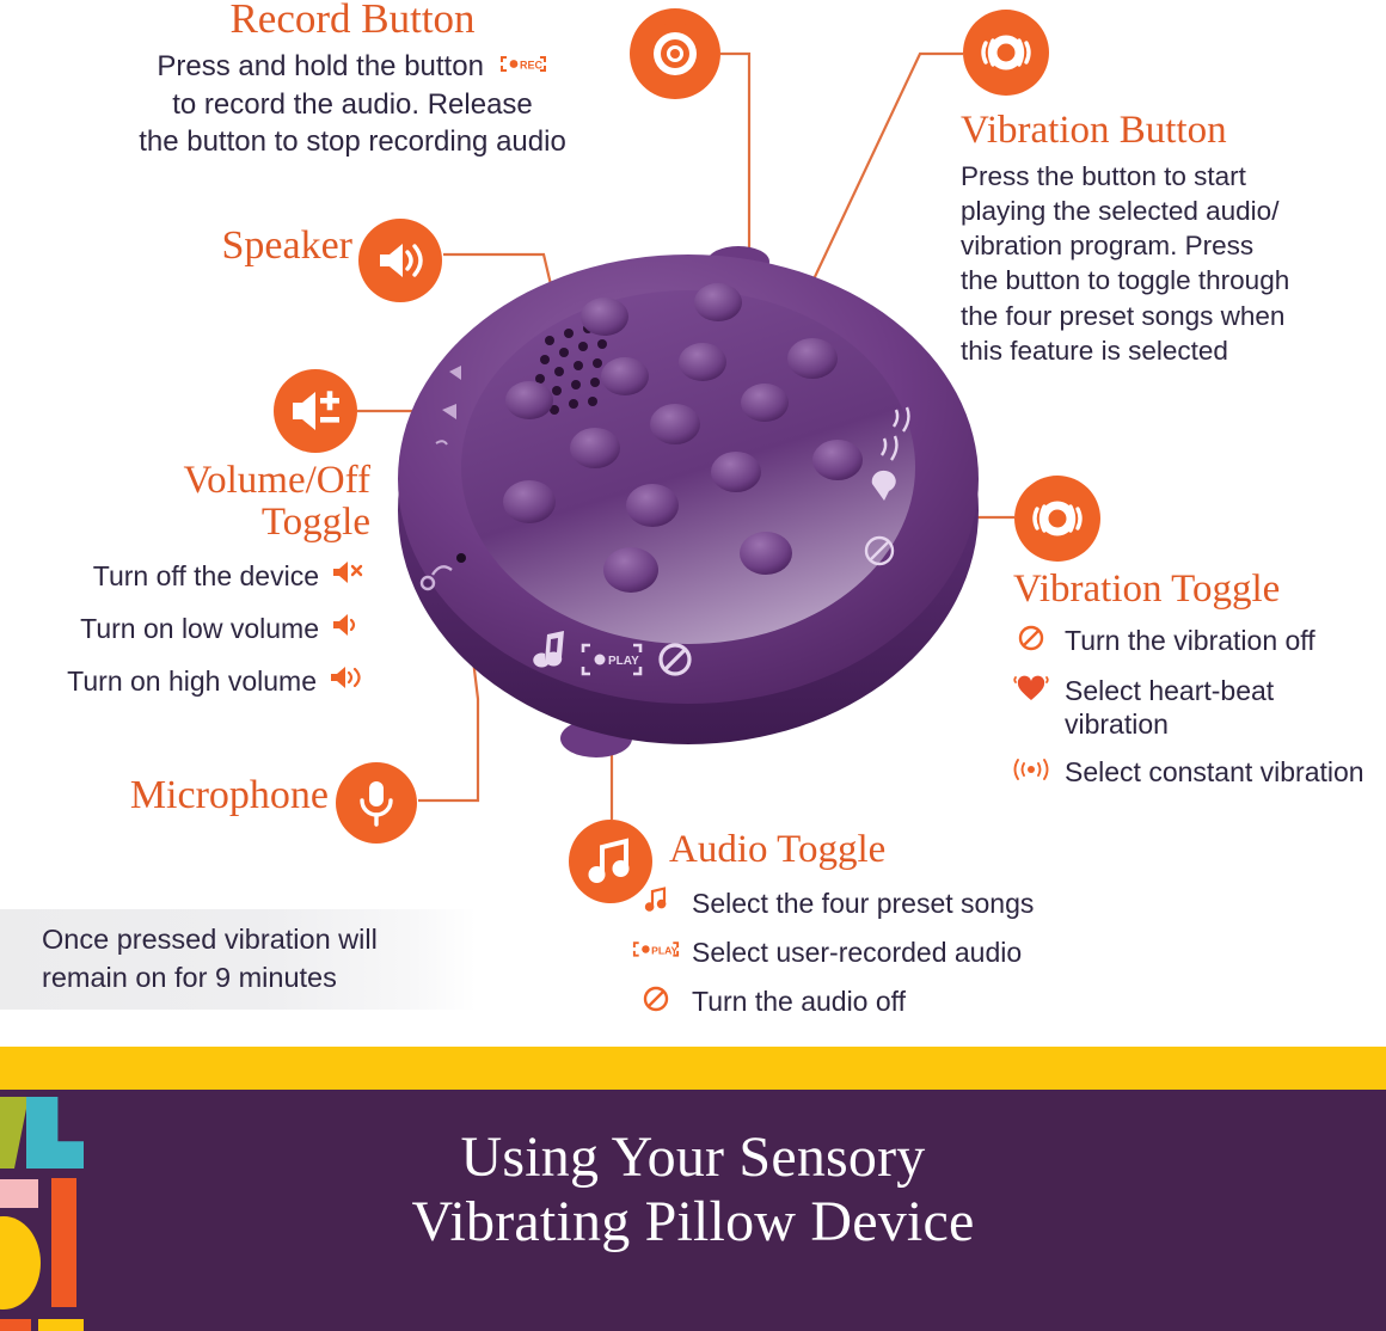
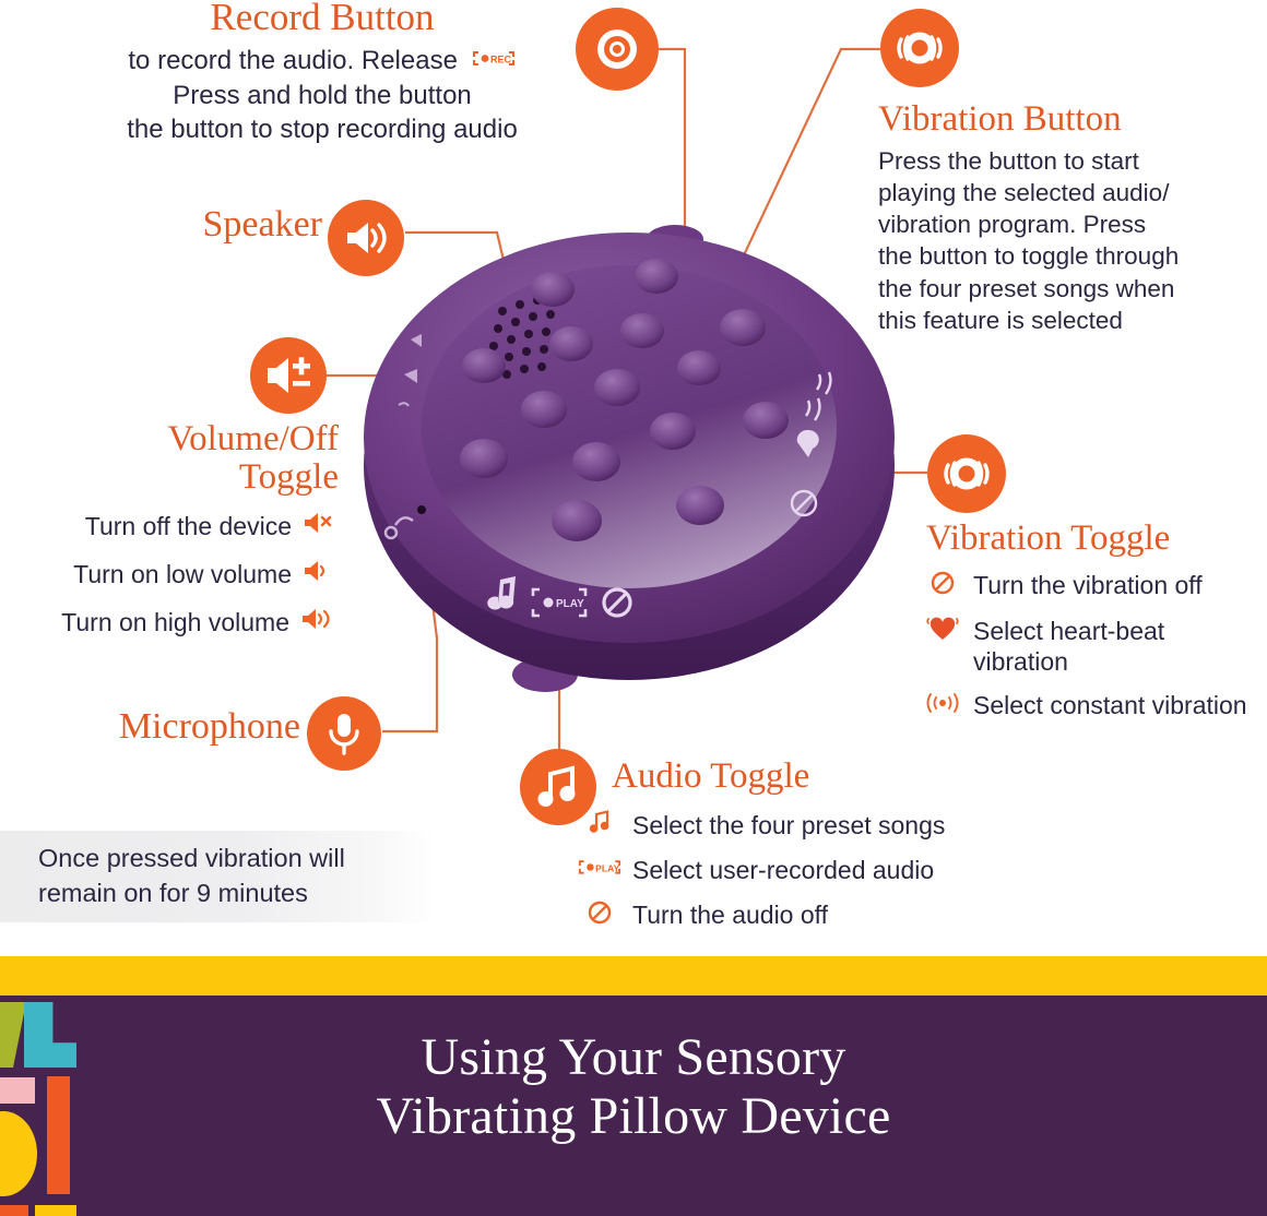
  PLAY
  Record Button
- Press and hold the button
+ to record the audio. Release
  REC
- to record the audio. Release
+ Press and hold the button
  the button to stop recording audio
  Vibration Button
  Press the button to start
  playing the selected audio/
  vibration program. Press
  the button to toggle through
  the four preset songs when
  this feature is selected
  Speaker
  Volume/Off
  Toggle
  Turn off the device
  Turn on low volume
  Turn on high volume
  Microphone
  Audio Toggle
  Select the four preset songs
  PLAY
  Select user-recorded audio
  Turn the audio off
  Vibration Toggle
  Turn the vibration off
  Select heart-beat vibration
  Select constant vibration
  Once pressed vibration will
  remain on for 9 minutes
  Using Your Sensory
  Vibrating Pillow Device
